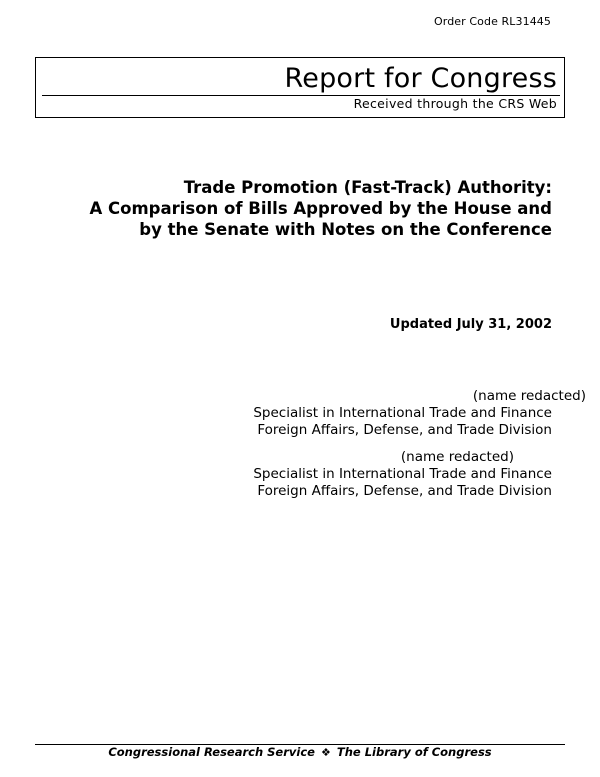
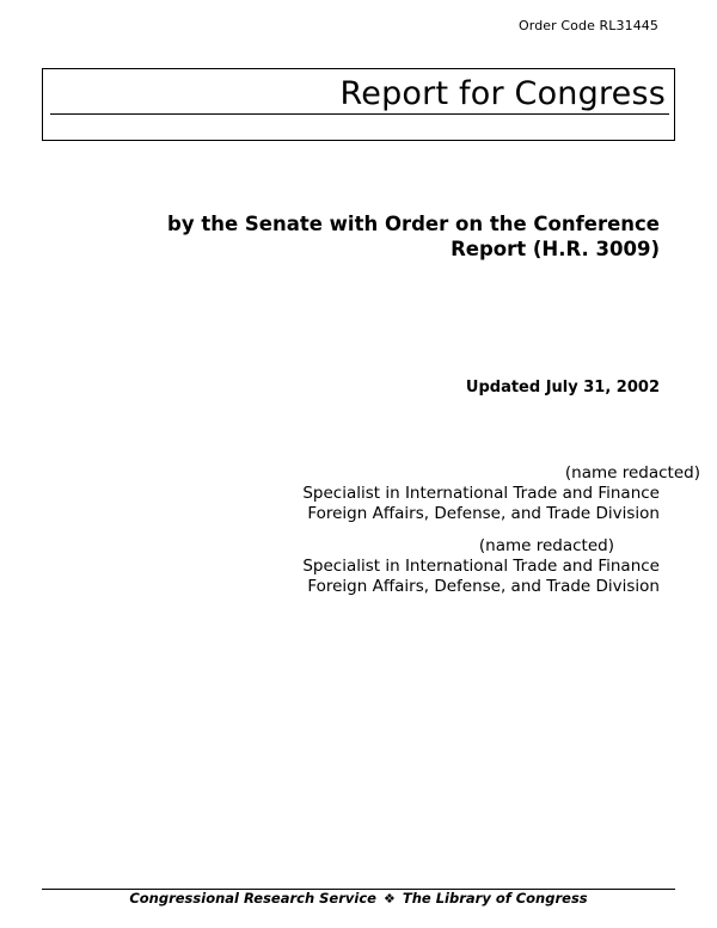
  Order Code RL31445
  Report for Congress
- Received through the CRS Web
- Trade Promotion (Fast-Track) Authority:
- A Comparison of Bills Approved by the House and
- by the Senate with Notes on the Conference
+ by the Senate with Order on the Conference
+ Report (H.R. 3009)
  Updated July 31, 2002
  (name redacted)
  Specialist in International Trade and Finance
  Foreign Affairs, Defense, and Trade Division
  (name redacted)
  Specialist in International Trade and Finance
  Foreign Affairs, Defense, and Trade Division
  Congressional Research Service ❖ The Library of Congress
